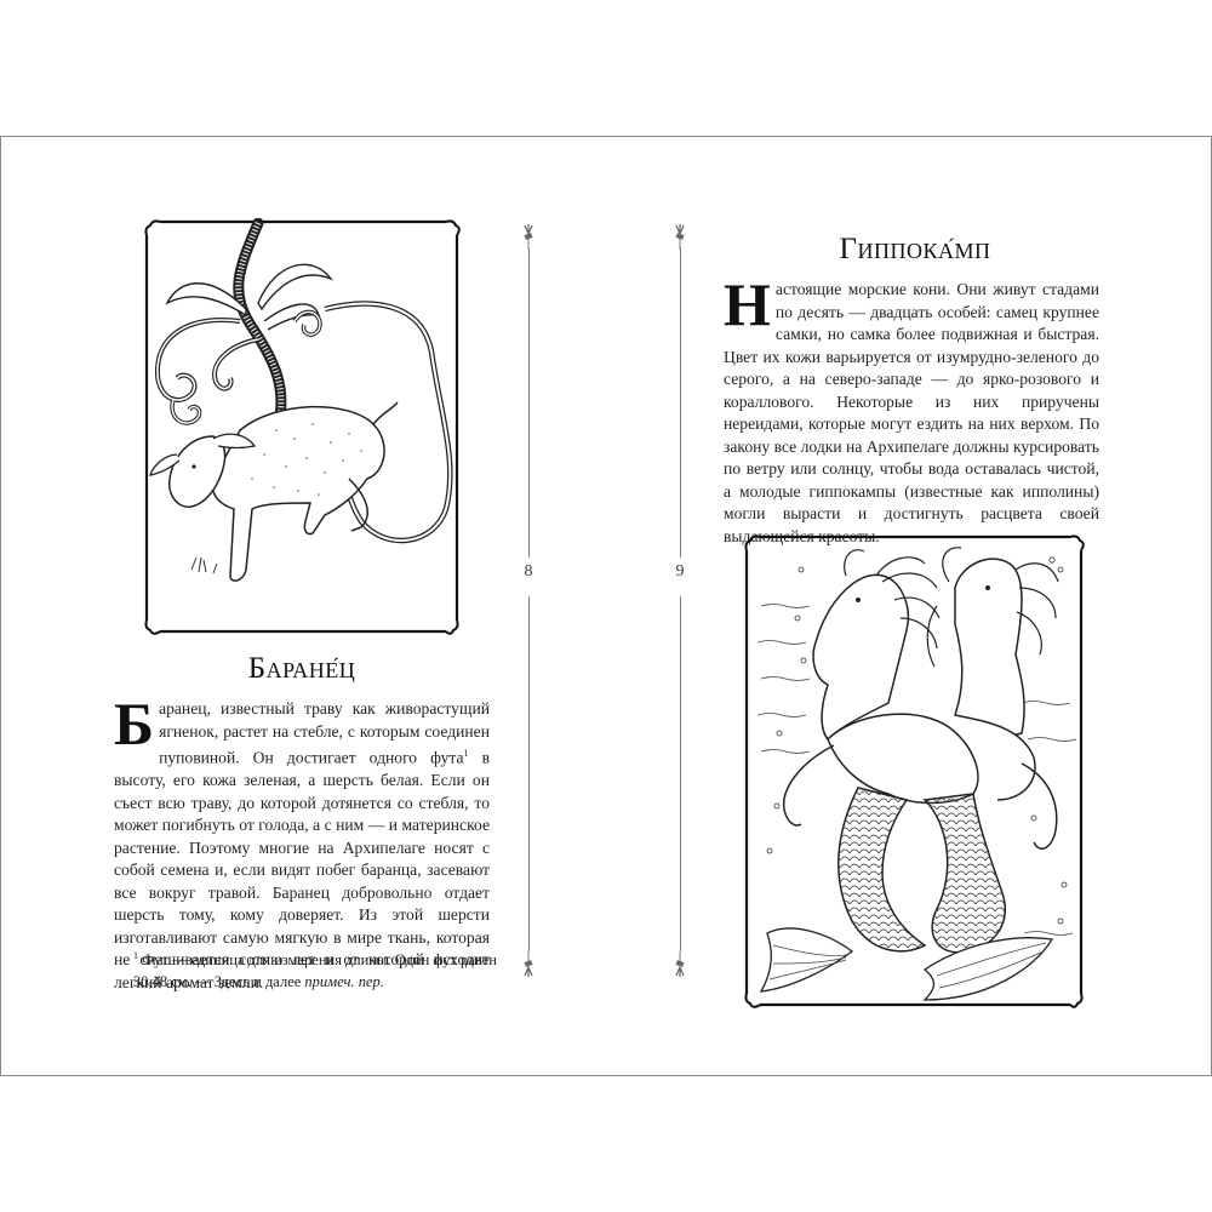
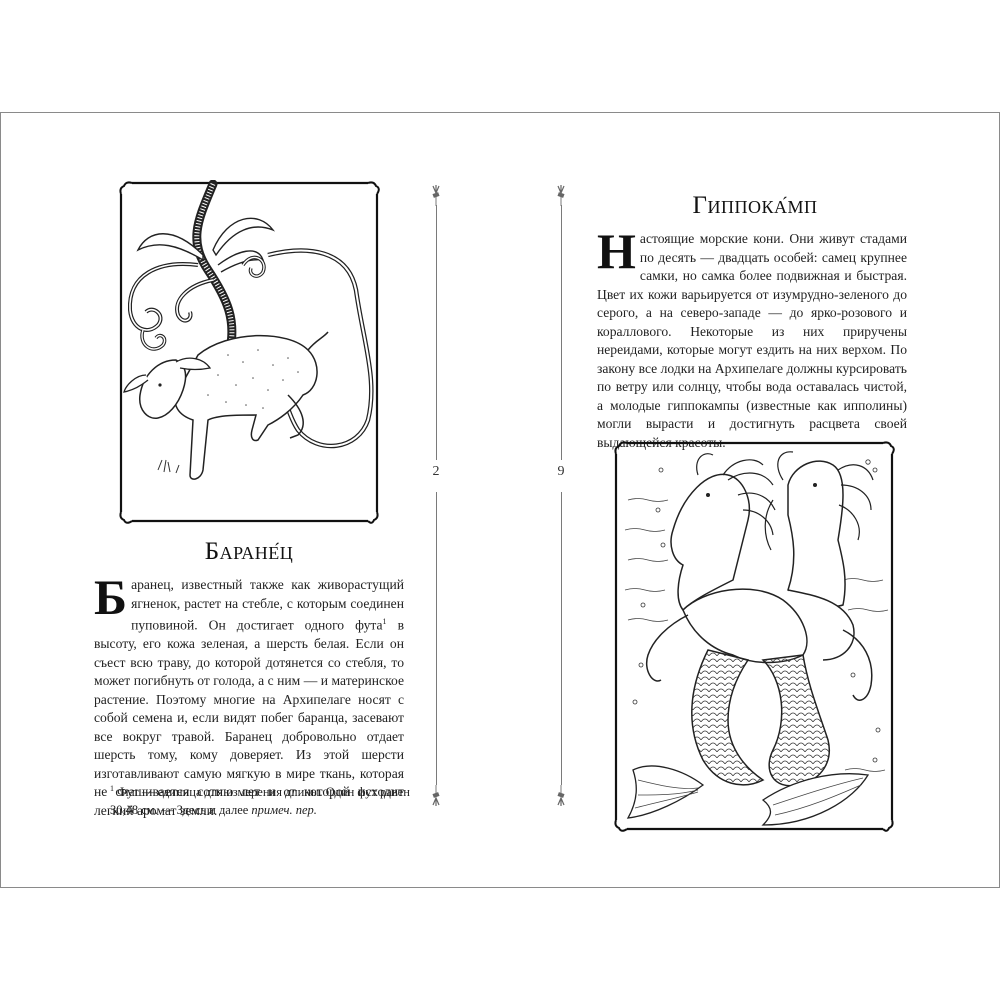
  Баране́ц
  Б
- аранец, известный траву как живорастущий ягненок, растет на стебле, с которым соединен пуповиной. Он достигает одного фута1 в высоту, его кожа зеленая, а шерсть белая. Если он съест всю траву, до которой дотянется со стебля, то может погибнуть от голода, а с ним — и материнское растение. Поэтому многие на Архипелаге носят с собой семена и, если видят побег баранца, засевают все вокруг травой. Баранец добровольно отдает шерсть тому, кому доверяет. Из этой шерсти изготавливают самую мягкую в мире ткань, которая не снашивается сотню лет и от которой исходит легкий аромат земли.
+ аранец, известный также как живорастущий ягненок, растет на стебле, с которым соединен пуповиной. Он достигает одного фута1 в высоту, его кожа зеленая, а шерсть белая. Если он съест всю траву, до которой дотянется со стебля, то может погибнуть от голода, а с ним — и материнское растение. Поэтому многие на Архипелаге носят с собой семена и, если видят побег баранца, засевают все вокруг травой. Баранец добровольно отдает шерсть тому, кому доверяет. Из этой шерсти изготавливают самую мягкую в мире ткань, которая не снашивается сотню лет и от которой исходит легкий аромат земли.
  1 Фут — единица для измерения длины. Один фут равен 30,48 см. — Здесь и далее примеч. пер.
- 8
+ 2
  9
  Гиппока́мп
  Н
  астоящие морские кони. Они живут стадами по десять — двадцать особей: самец крупнее самки, но самка более подвижная и быстрая. Цвет их кожи варьируется от изумрудно-зеленого до серого, а на северо-западе — до ярко-розового и кораллового. Некоторые из них приручены нереидами, которые могут ездить на них верхом. По закону все лодки на Архипелаге должны курсировать по ветру или солнцу, чтобы вода оставалась чистой, а молодые гиппокампы (известные как ипполины) могли вырасти и достигнуть расцвета своей выд
